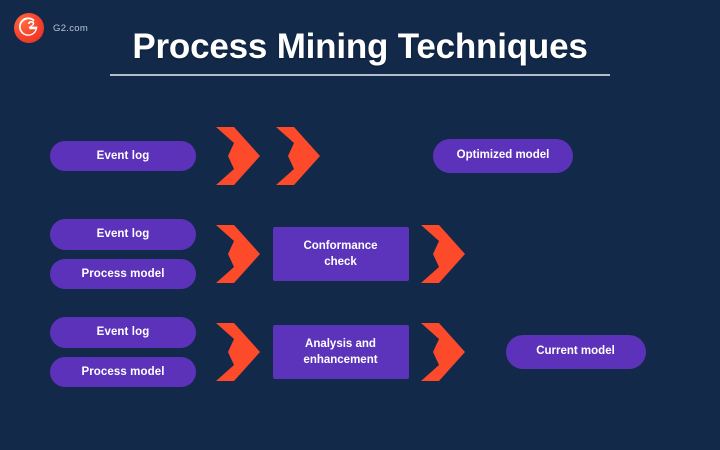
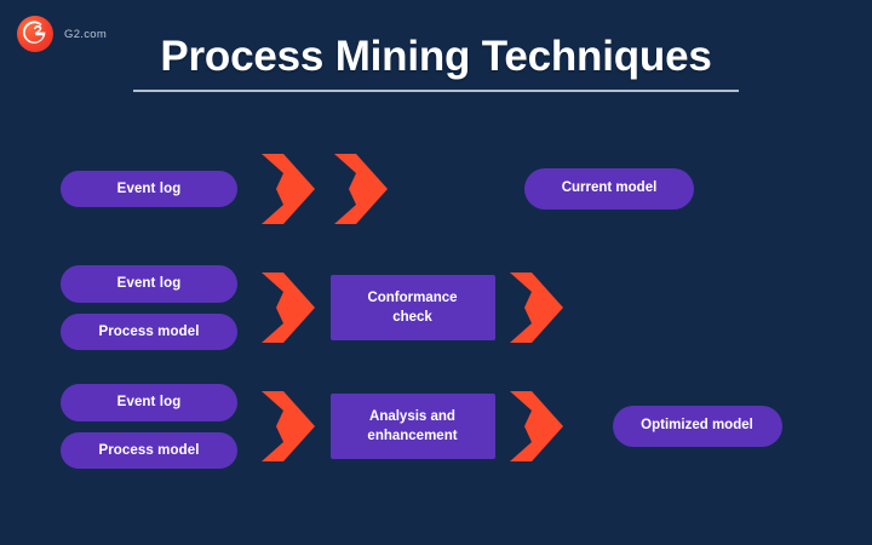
  G2.com
  Process Mining Techniques
  Event log
- Optimized model
+ Current model
  Event log
  Process model
  Conformance
  check
  Event log
  Process model
  Analysis and
  enhancement
- Current model
+ Optimized model
